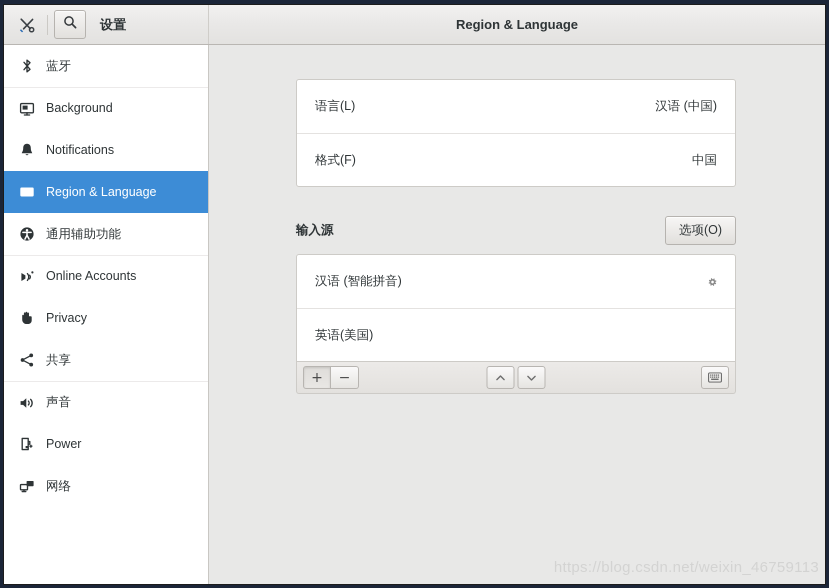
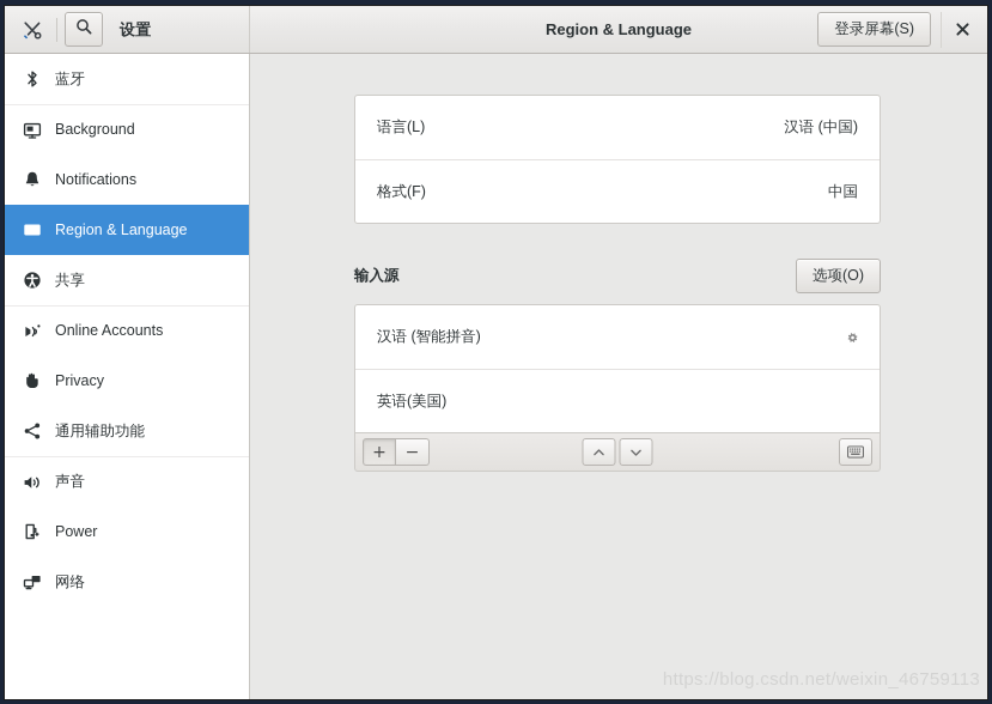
  设置
  Region & Language
+ 登录屏幕(S)
  蓝牙
  Background
  Notifications
  Region & Language
- 通用辅助功能
+ 共享
  Online Accounts
  Privacy
- 共享
+ 通用辅助功能
  声音
  Power
  网络
  语言(L)
  汉语 (中国)
  格式(F)
  中国
  输入源
  选项(O)
  汉语 (智能拼音)
  英语(美国)
  +
  −
